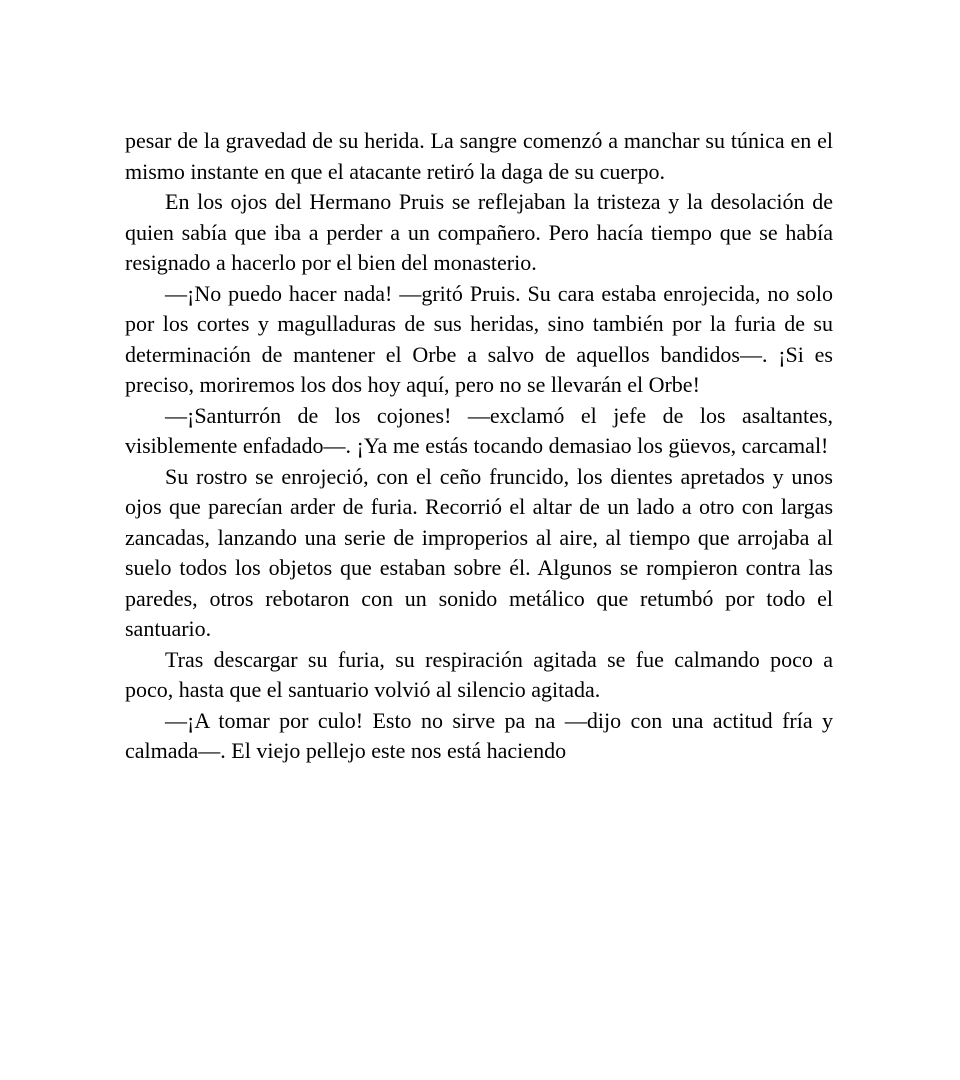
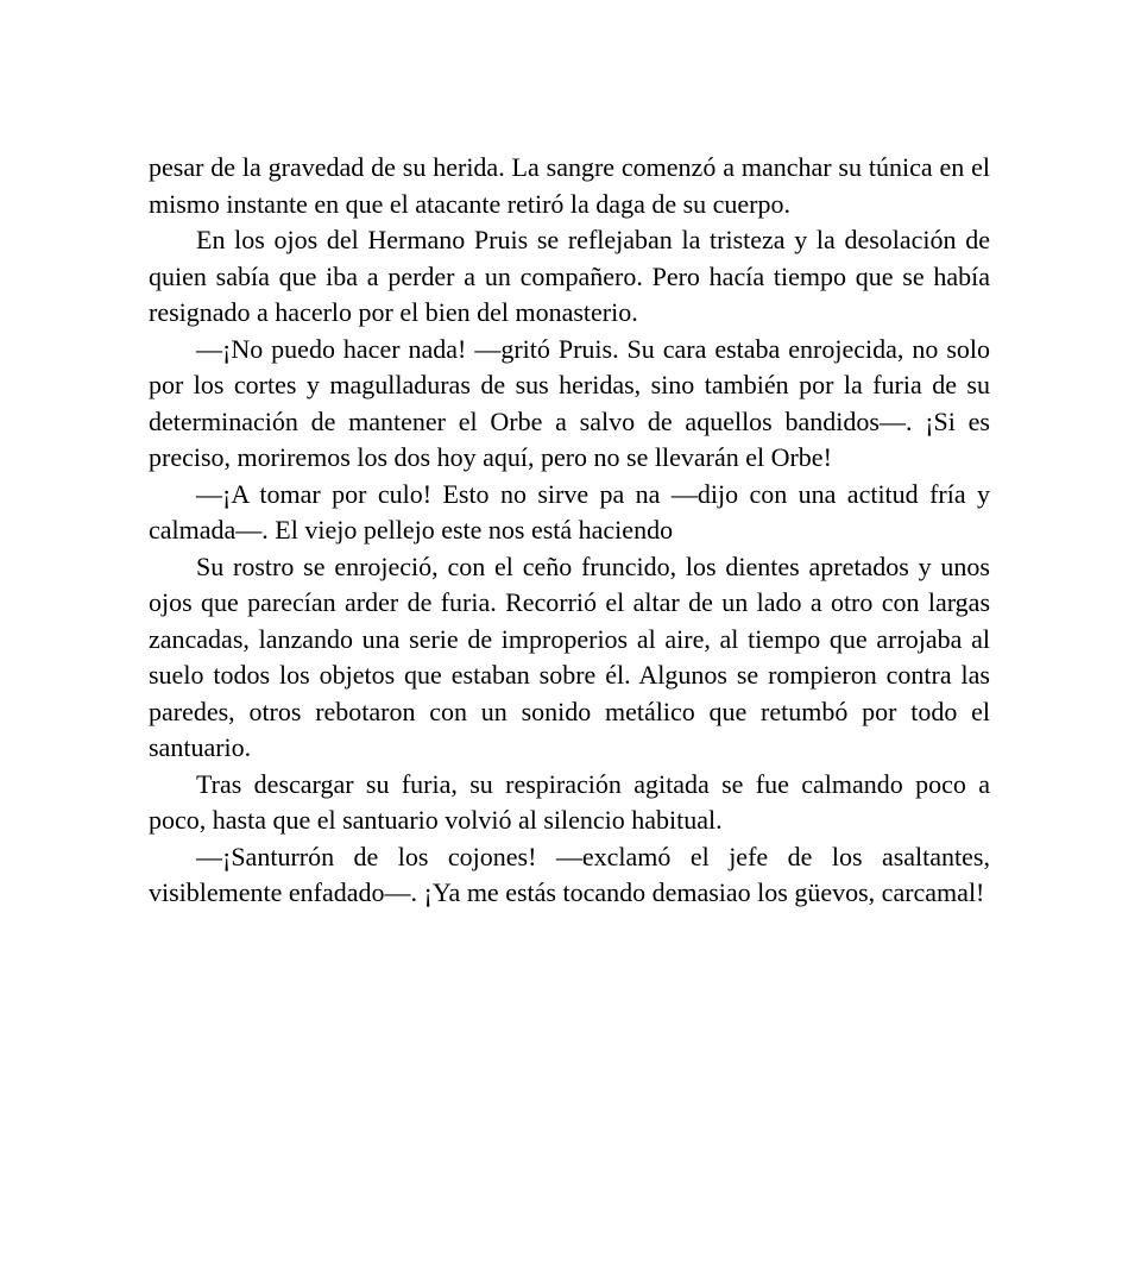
  pesar de la gravedad de su herida. La sangre comenzó a manchar su túnica en el mismo instante en que el atacante retiró la daga de su cuerpo.
  En los ojos del Hermano Pruis se reflejaban la tristeza y la desolación de quien sabía que iba a perder a un compañero. Pero hacía tiempo que se había resignado a hacerlo por el bien del monasterio.
  —¡No puedo hacer nada! —gritó Pruis. Su cara estaba enrojecida, no solo por los cortes y magulladuras de sus heridas, sino también por la furia de su determinación de mantener el Orbe a salvo de aquellos bandidos—. ¡Si es preciso, moriremos los dos hoy aquí, pero no se llevarán el Orbe!
- —¡Santurrón de los cojones! —exclamó el jefe de los asaltantes, visiblemente enfadado—. ¡Ya me estás tocando demasiao los güevos, carcamal!
+ —¡A tomar por culo! Esto no sirve pa na —dijo con una actitud fría y calmada—. El viejo pellejo este nos está haciendo
  Su rostro se enrojeció, con el ceño fruncido, los dientes apretados y unos ojos que parecían arder de furia. Recorrió el altar de un lado a otro con largas zancadas, lanzando una serie de improperios al aire, al tiempo que arrojaba al suelo todos los objetos que estaban sobre él. Algunos se rompieron contra las paredes, otros rebotaron con un sonido metálico que retumbó por todo el santuario.
- Tras descargar su furia, su respiración agitada se fue calmando poco a poco, hasta que el santuario volvió al silencio agitada.
+ Tras descargar su furia, su respiración agitada se fue calmando poco a poco, hasta que el santuario volvió al silencio habitual.
- —¡A tomar por culo! Esto no sirve pa na —dijo con una actitud fría y calmada—. El viejo pellejo este nos está haciendo
+ —¡Santurrón de los cojones! —exclamó el jefe de los asaltantes, visiblemente enfadado—. ¡Ya me estás tocando demasiao los güevos, carcamal!
